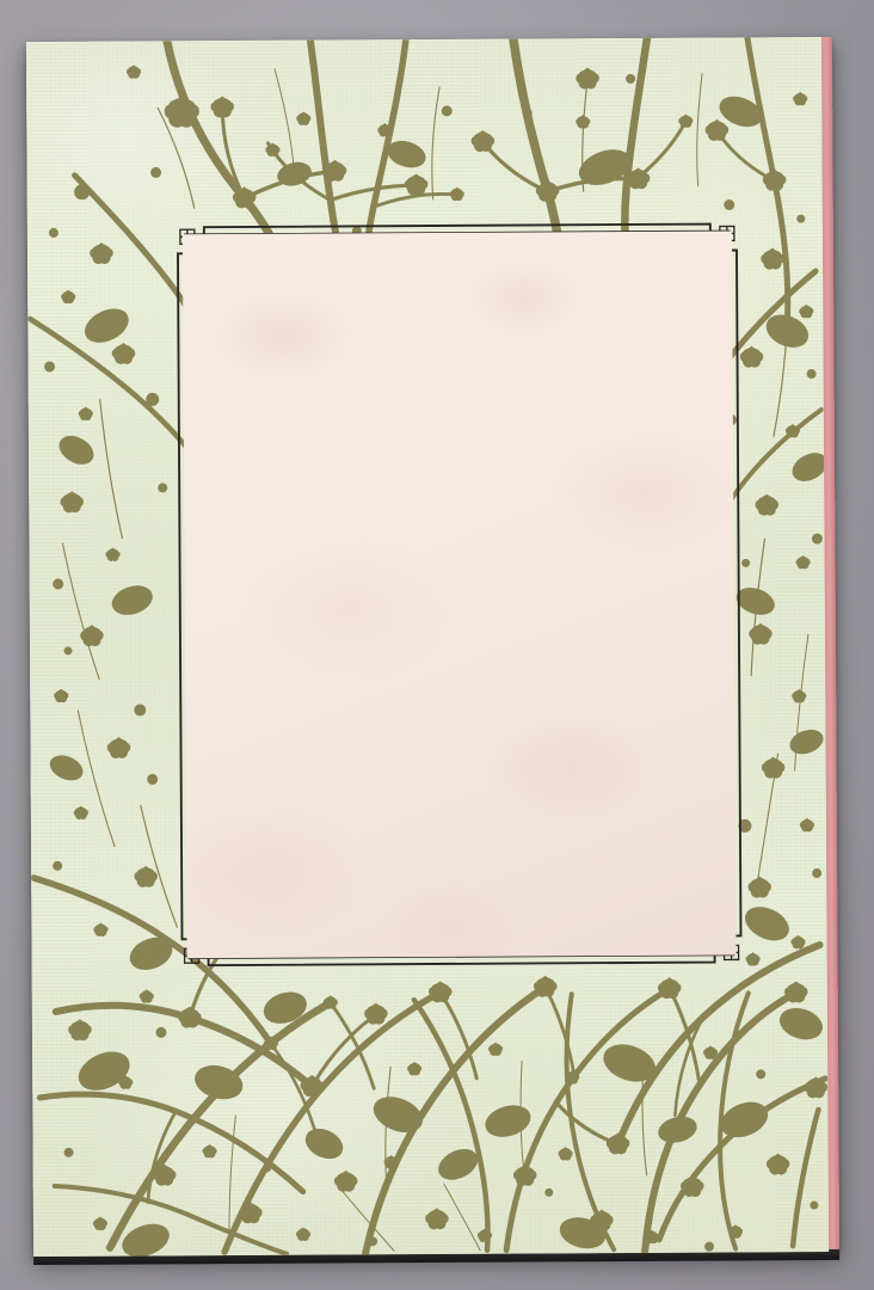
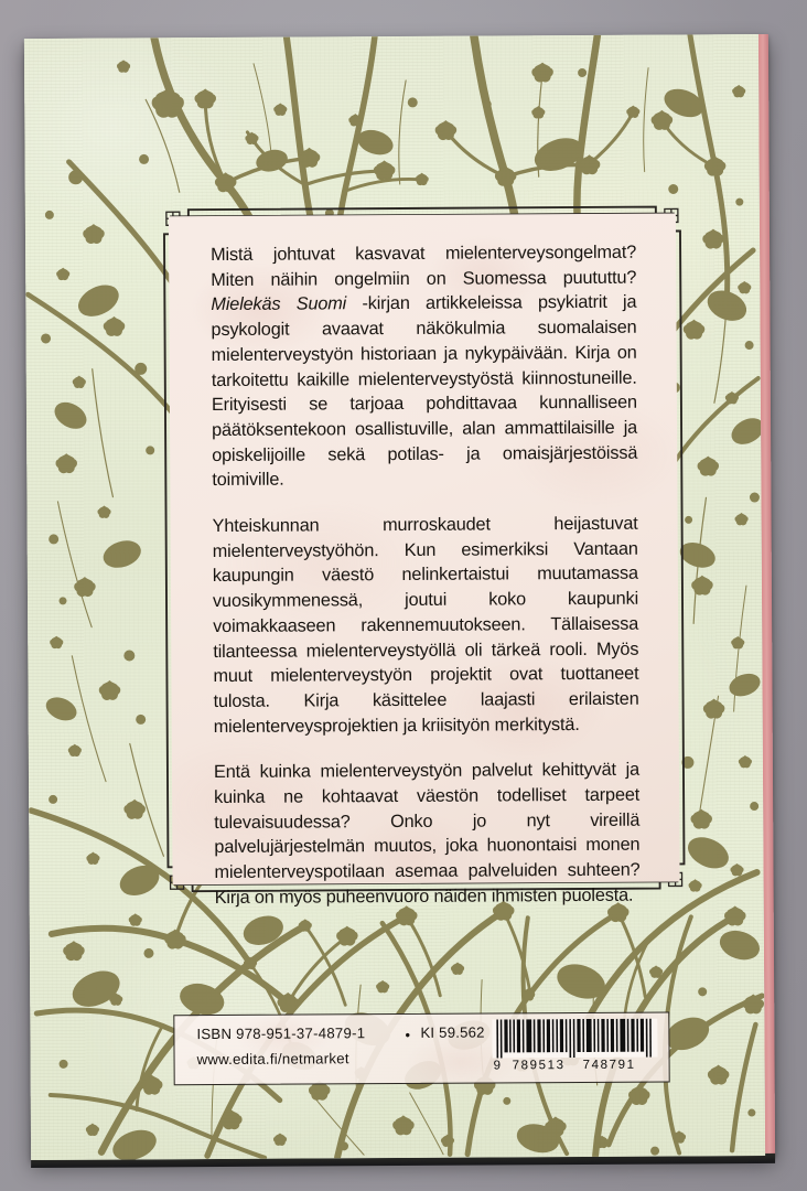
+ Mistä johtuvat kasvavat mielenterveysongelmat? Miten näihin ongelmiin on Suomessa puututtu? Mielekäs Suomi -kirjan artikkeleissa psykiatrit ja psykologit avaavat näkökulmia suomalaisen mielenterveystyön historiaan ja nykypäivään. Kirja on tarkoitettu kaikille mielenterveystyöstä kiinnostuneille. Erityisesti se tarjoaa pohdittavaa kunnalliseen päätöksentekoon osallistuville, alan ammattilaisille ja opiskelijoille sekä potilas- ja omaisjärjestöissä toimiville.
+ Yhteiskunnan murroskaudet heijastuvat mielenterveystyöhön. Kun esimerkiksi Vantaan kaupungin väestö nelinkertaistui muutamassa vuosikymmenessä, joutui koko kaupunki voimakkaaseen rakennemuutokseen. Tällaisessa tilanteessa mielenterveystyöllä oli tärkeä rooli. Myös muut mielenterveystyön projektit ovat tuottaneet tulosta. Kirja käsittelee laajasti erilaisten mielenterveysprojektien ja kriisityön merkitystä.
+ Entä kuinka mielenterveystyön palvelut kehittyvät ja kuinka ne kohtaavat väestön todelliset tarpeet tulevaisuudessa? Onko jo nyt vireillä palvelujärjestelmän muutos, joka huonontaisi monen mielenterveyspotilaan asemaa palveluiden suhteen? Kirja on myös puheenvuoro näiden ihmisten puolesta.
+ ISBN 978-951-37-4879-1
+ www.edita.fi/netmarket
+ •
+ KI 59.562
+ 9
+ 789513
+ 748791
